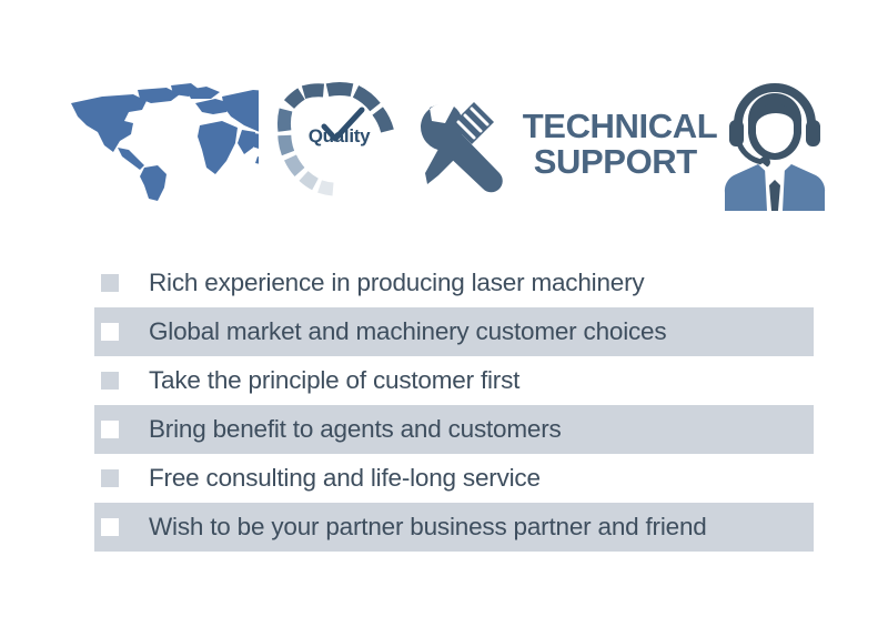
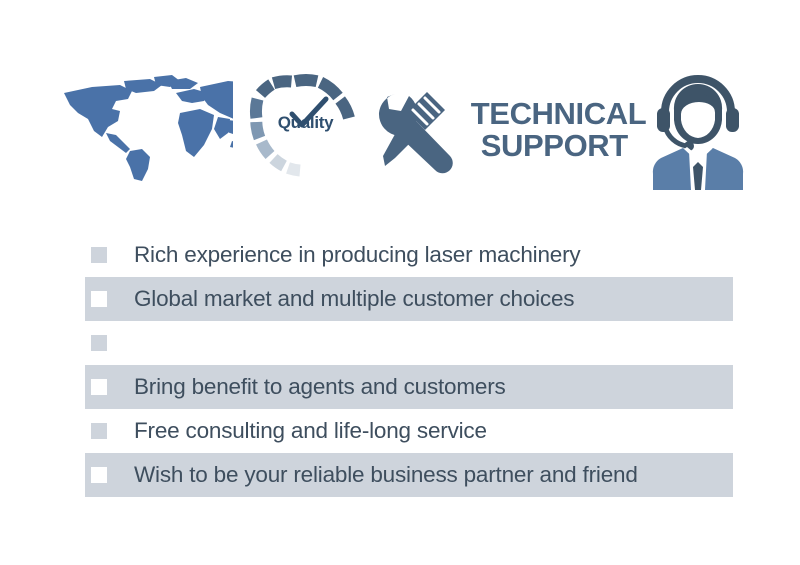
  Quality
  TECHNICAL
  SUPPORT
  Rich experience in producing laser machinery
- Global market and machinery customer choices
+ Global market and multiple customer choices
- Take the principle of customer first
  Bring benefit to agents and customers
  Free consulting and life-long service
- Wish to be your partner business partner and friend
+ Wish to be your reliable business partner and friend
